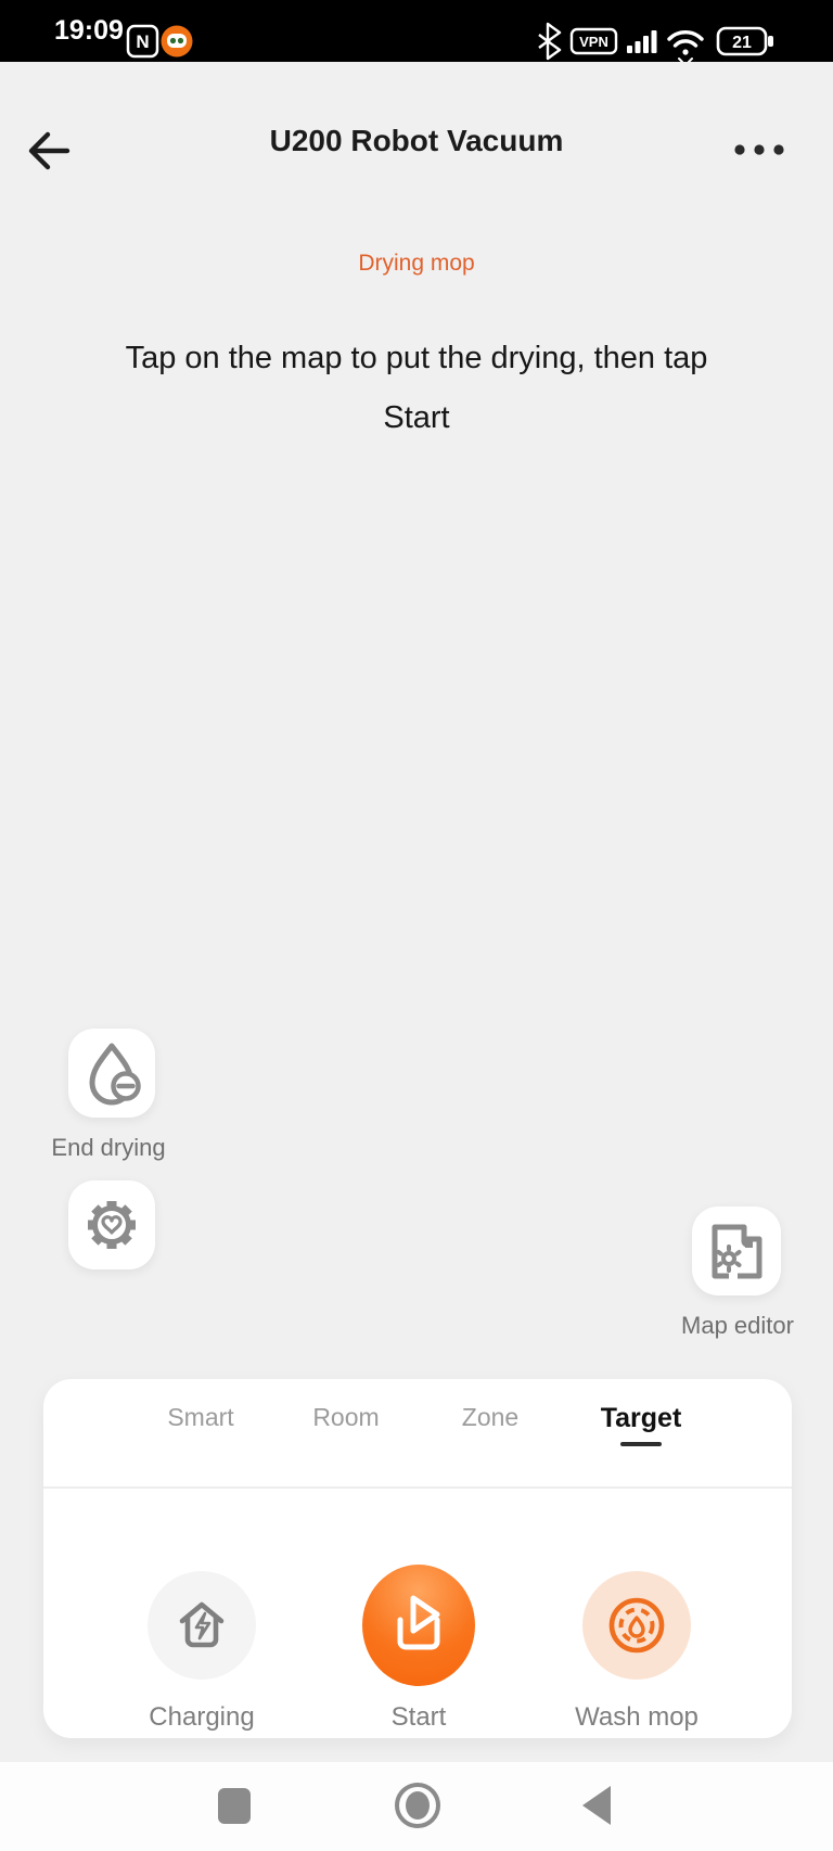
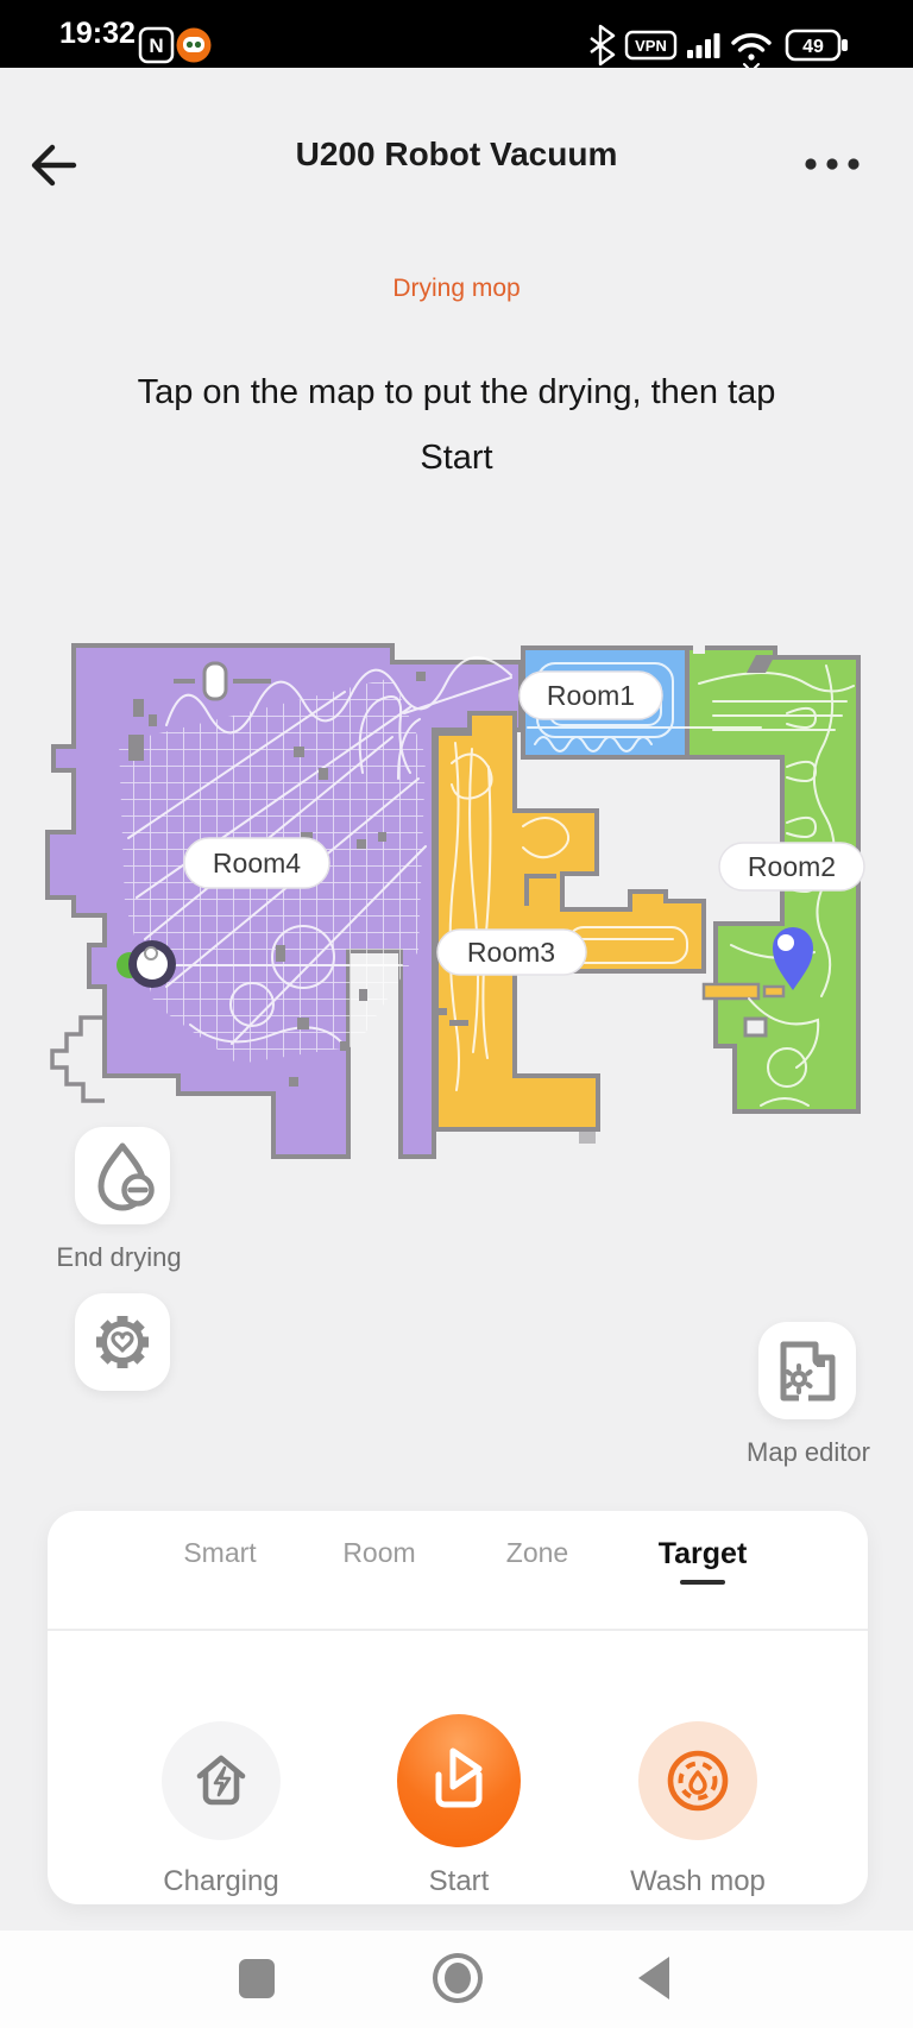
- 19:09
+ 19:32
  N
  VPN
- 21
+ 49
  U200 Robot Vacuum
  Drying mop
  Tap on the map to put the drying, then tap
  Start
+ Room1
+ Room4
+ Room2
+ Room3
  End drying
  Map editor
  Smart
  Room
  Zone
  Target
  Charging
  Start
  Wash mop
